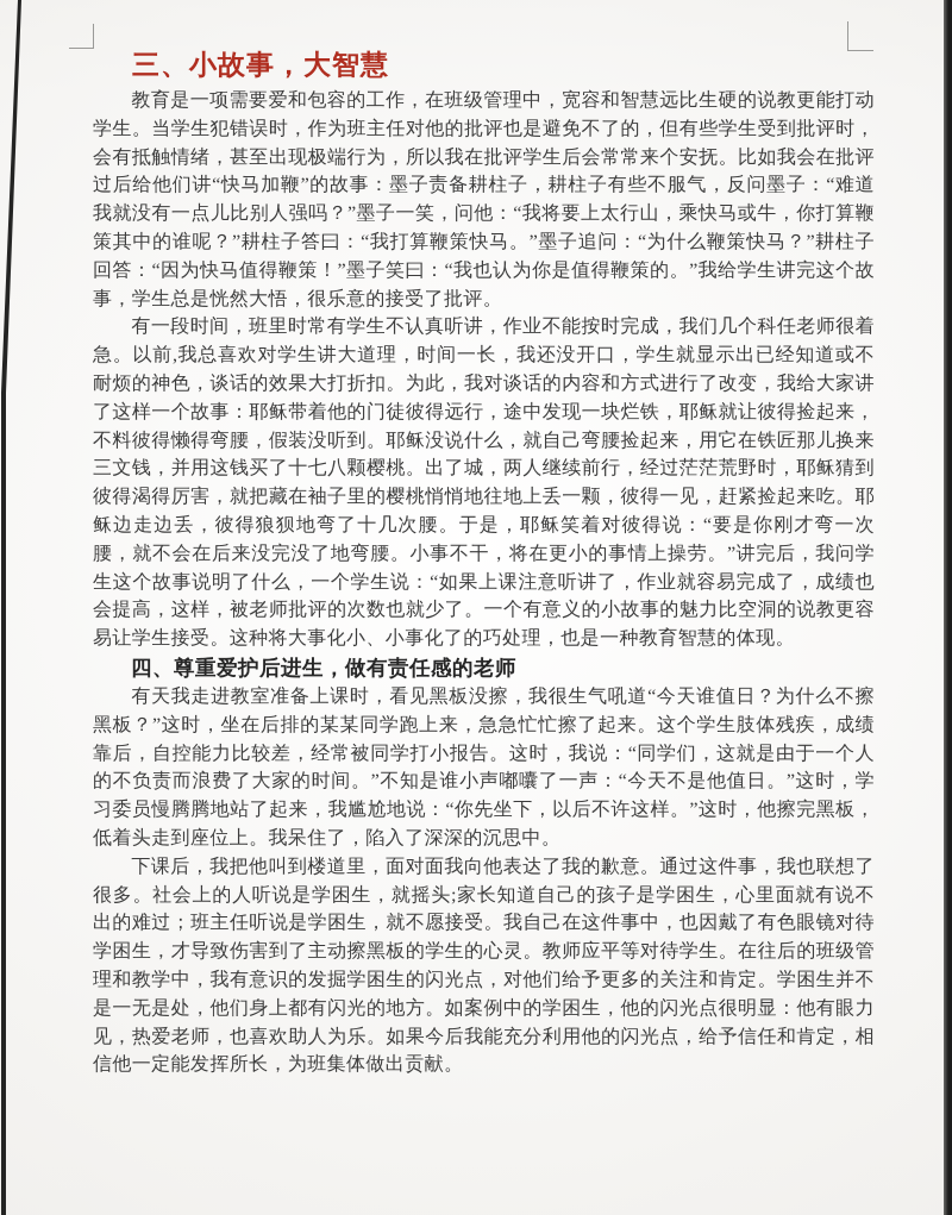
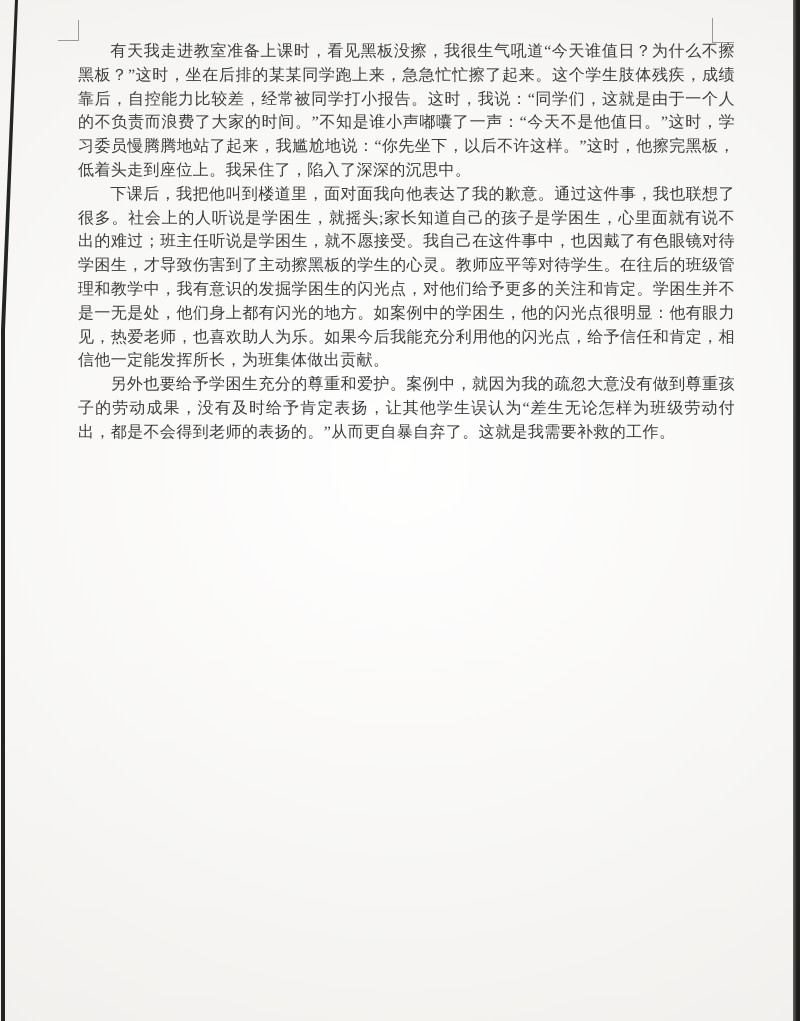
- 三、小故事，大智慧
- 教育是一项需要爱和包容的工作，在班级管理中，宽容和智慧远比生硬的说教更能打动学生。当学生犯错误时，作为班主任对他的批评也是避免不了的，但有些学生受到批评时，会有抵触情绪，甚至出现极端行为，所以我在批评学生后会常常来个安抚。比如我会在批评过后给他们讲“快马加鞭”的故事：墨子责备耕柱子，耕柱子有些不服气，反问墨子：“难道我就没有一点儿比别人强吗？”墨子一笑，问他：“我将要上太行山，乘快马或牛，你打算鞭策其中的谁呢？”耕柱子答曰：“我打算鞭策快马。”墨子追问：“为什么鞭策快马？”耕柱子回答：“因为快马值得鞭策！”墨子笑曰：“我也认为你是值得鞭策的。”我给学生讲完这个故事，学生总是恍然大悟，很乐意的接受了批评。
- 有一段时间，班里时常有学生不认真听讲，作业不能按时完成，我们几个科任老师很着急。以前,我总喜欢对学生讲大道理，时间一长，我还没开口，学生就显示出已经知道或不耐烦的神色，谈话的效果大打折扣。为此，我对谈话的内容和方式进行了改变，我给大家讲了这样一个故事：耶稣带着他的门徒彼得远行，途中发现一块烂铁，耶稣就让彼得捡起来，不料彼得懒得弯腰，假装没听到。耶稣没说什么，就自己弯腰捡起来，用它在铁匠那儿换来三文钱，并用这钱买了十七八颗樱桃。出了城，两人继续前行，经过茫茫荒野时，耶稣猜到彼得渴得厉害，就把藏在袖子里的樱桃悄悄地往地上丢一颗，彼得一见，赶紧捡起来吃。耶稣边走边丢，彼得狼狈地弯了十几次腰。于是，耶稣笑着对彼得说：“要是你刚才弯一次腰，就不会在后来没完没了地弯腰。小事不干，将在更小的事情上操劳。”讲完后，我问学生这个故事说明了什么，一个学生说：“如果上课注意听讲了，作业就容易完成了，成绩也会提高，这样，被老师批评的次数也就少了。一个有意义的小故事的魅力比空洞的说教更容易让学生接受。这种将大事化小、小事化了的巧处理，也是一种教育智慧的体现。
- 四、尊重爱护后进生，做有责任感的老师
  有天我走进教室准备上课时，看见黑板没擦，我很生气吼道“今天谁值日？为什么不擦黑板？”这时，坐在后排的某某同学跑上来，急急忙忙擦了起来。这个学生肢体残疾，成绩靠后，自控能力比较差，经常被同学打小报告。这时，我说：“同学们，这就是由于一个人的不负责而浪费了大家的时间。”不知是谁小声嘟囔了一声：“今天不是他值日。”这时，学习委员慢腾腾地站了起来，我尴尬地说：“你先坐下，以后不许这样。”这时，他擦完黑板，低着头走到座位上。我呆住了，陷入了深深的沉思中。
  下课后，我把他叫到楼道里，面对面我向他表达了我的歉意。通过这件事，我也联想了很多。社会上的人听说是学困生，就摇头;家长知道自己的孩子是学困生，心里面就有说不出的难过；班主任听说是学困生，就不愿接受。我自己在这件事中，也因戴了有色眼镜对待学困生，才导致伤害到了主动擦黑板的学生的心灵。教师应平等对待学生。在往后的班级管理和教学中，我有意识的发掘学困生的闪光点，对他们给予更多的关注和肯定。学困生并不是一无是处，他们身上都有闪光的地方。如案例中的学困生，他的闪光点很明显：他有眼力见，热爱老师，也喜欢助人为乐。如果今后我能充分利用他的闪光点，给予信任和肯定，相信他一定能发挥所长，为班集体做出贡献。
+ 另外也要给予学困生充分的尊重和爱护。案例中，就因为我的疏忽大意没有做到尊重孩子的劳动成果，没有及时给予肯定表扬，让其他学生误认为“差生无论怎样为班级劳动付出，都是不会得到老师的表扬的。”从而更自暴自弃了。这就是我需要补救的工作。
